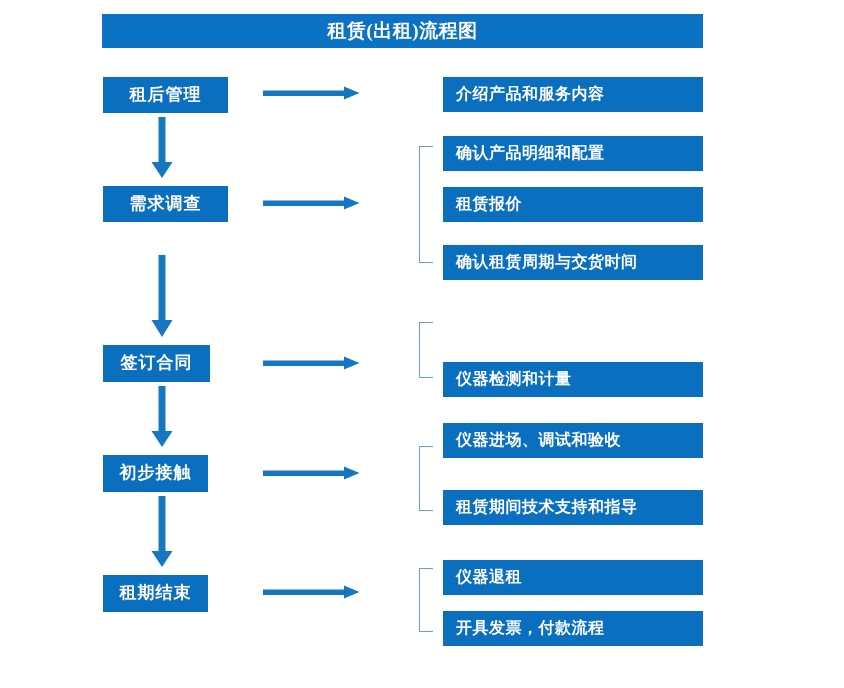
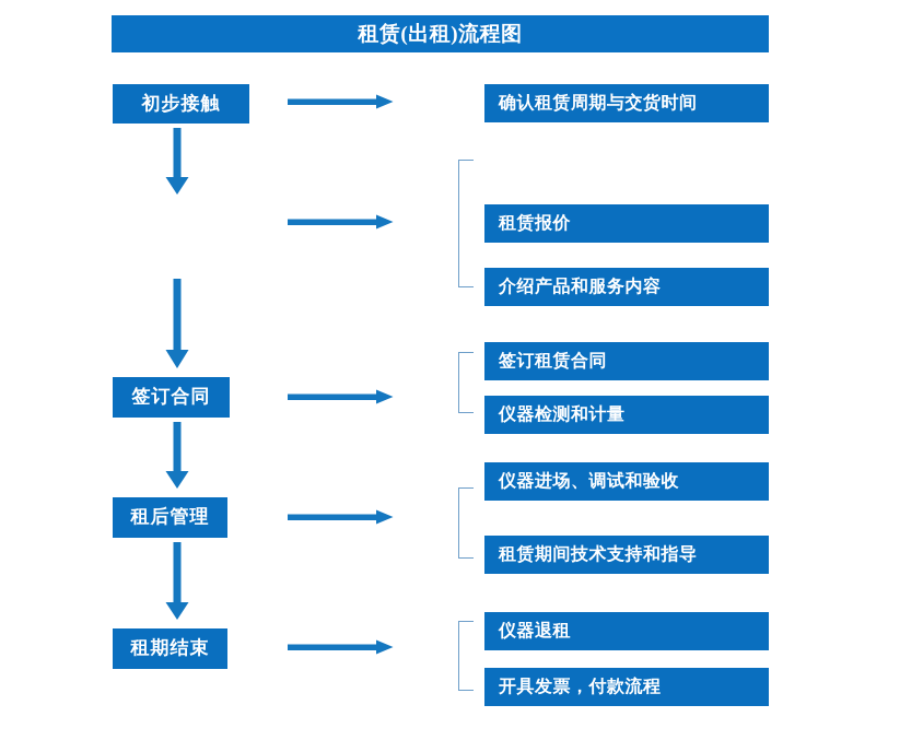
  租赁(出租)流程图
- 租后管理
+ 初步接触
- 需求调查
  签订合同
- 初步接触
+ 租后管理
  租期结束
- 介绍产品和服务内容
+ 确认租赁周期与交货时间
- 确认产品明细和配置
  租赁报价
- 确认租赁周期与交货时间
+ 介绍产品和服务内容
+ 签订租赁合同
  仪器检测和计量
  仪器进场、调试和验收
  租赁期间技术支持和指导
  仪器退租
  开具发票，付款流程
